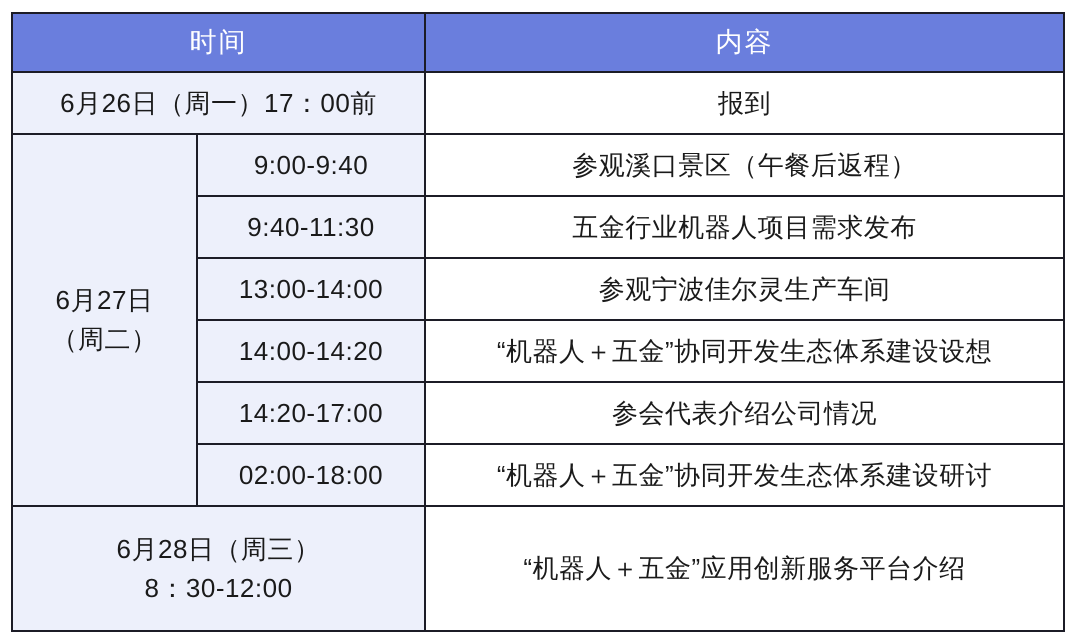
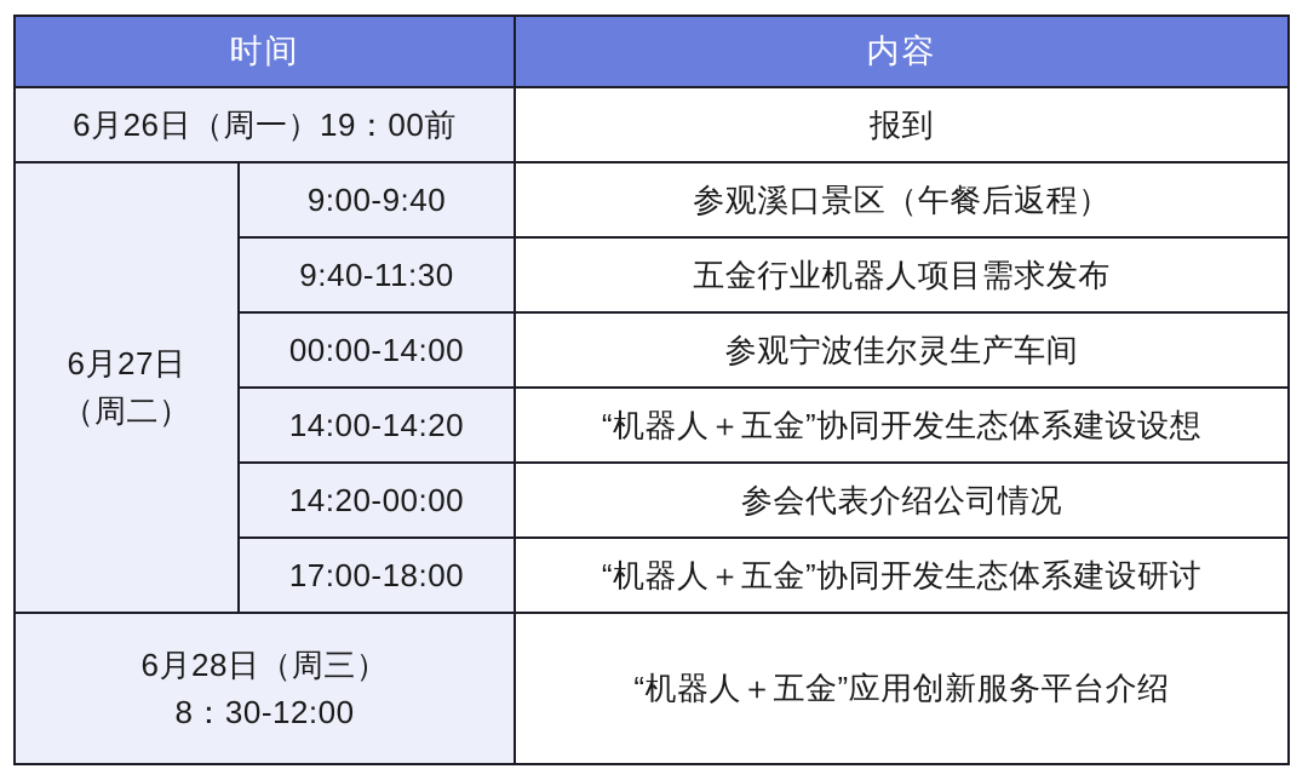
  时间	内容
- 6月26日（周一）17：00前	报到
+ 6月26日（周一）19：00前	报到
  6月27日 （周二）	9:00-9:40	参观溪口景区（午餐后返程）
  9:40-11:30	五金行业机器人项目需求发布
- 13:00-14:00	参观宁波佳尔灵生产车间
+ 00:00-14:00	参观宁波佳尔灵生产车间
  14:00-14:20	“机器人＋五金”协同开发生态体系建设设想
- 14:20-17:00	参会代表介绍公司情况
+ 14:20-00:00	参会代表介绍公司情况
- 02:00-18:00	“机器人＋五金”协同开发生态体系建设研讨
+ 17:00-18:00	“机器人＋五金”协同开发生态体系建设研讨
  6月28日（周三） 8：30-12:00	“机器人＋五金”应用创新服务平台介绍
